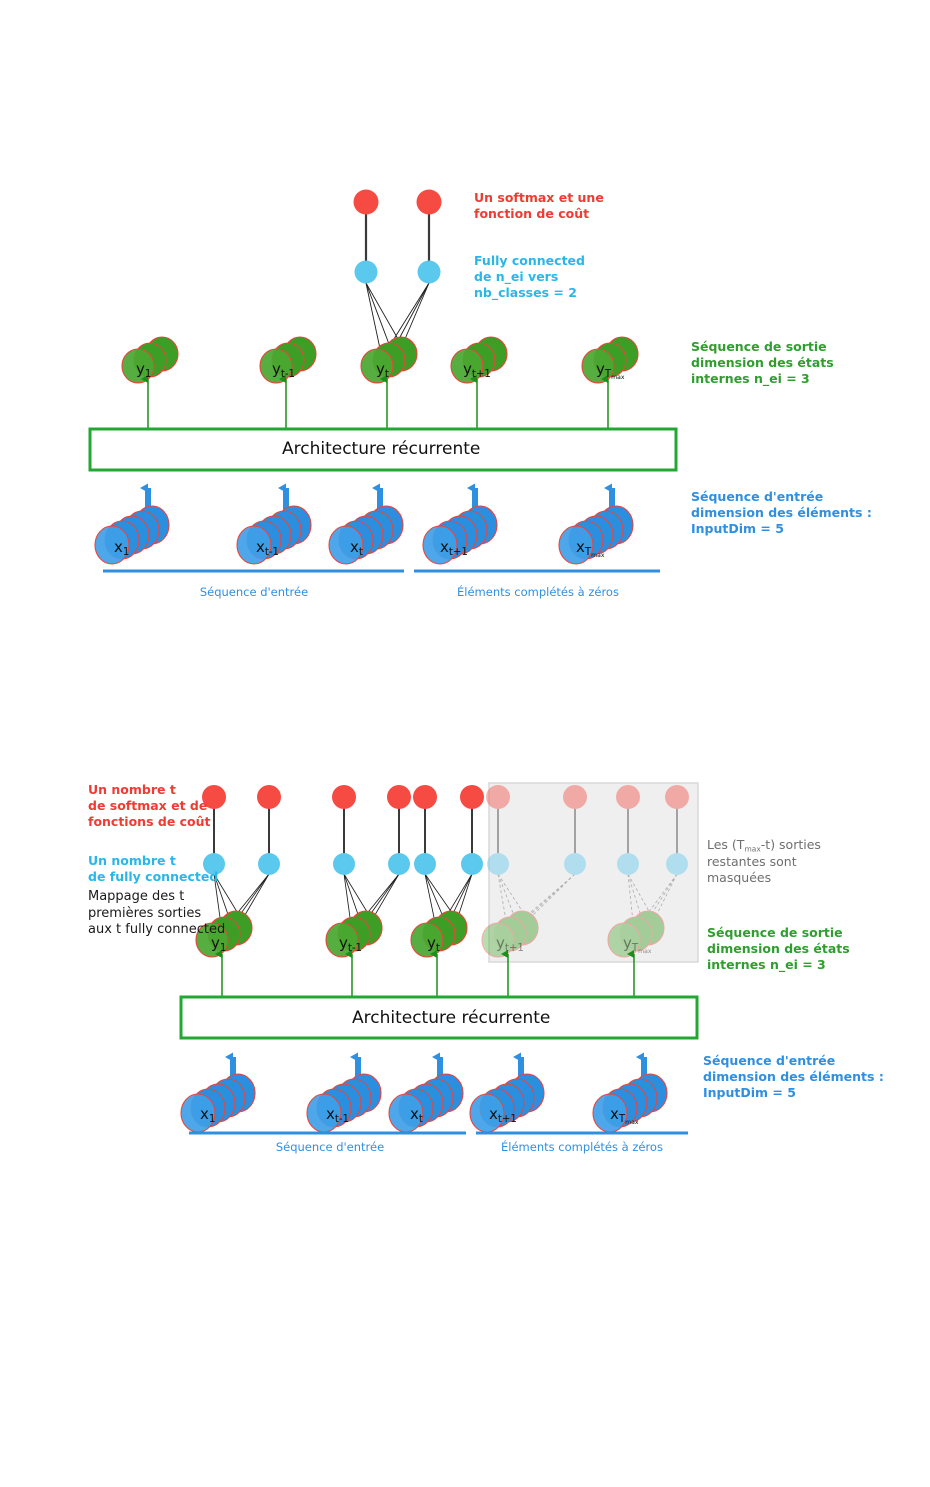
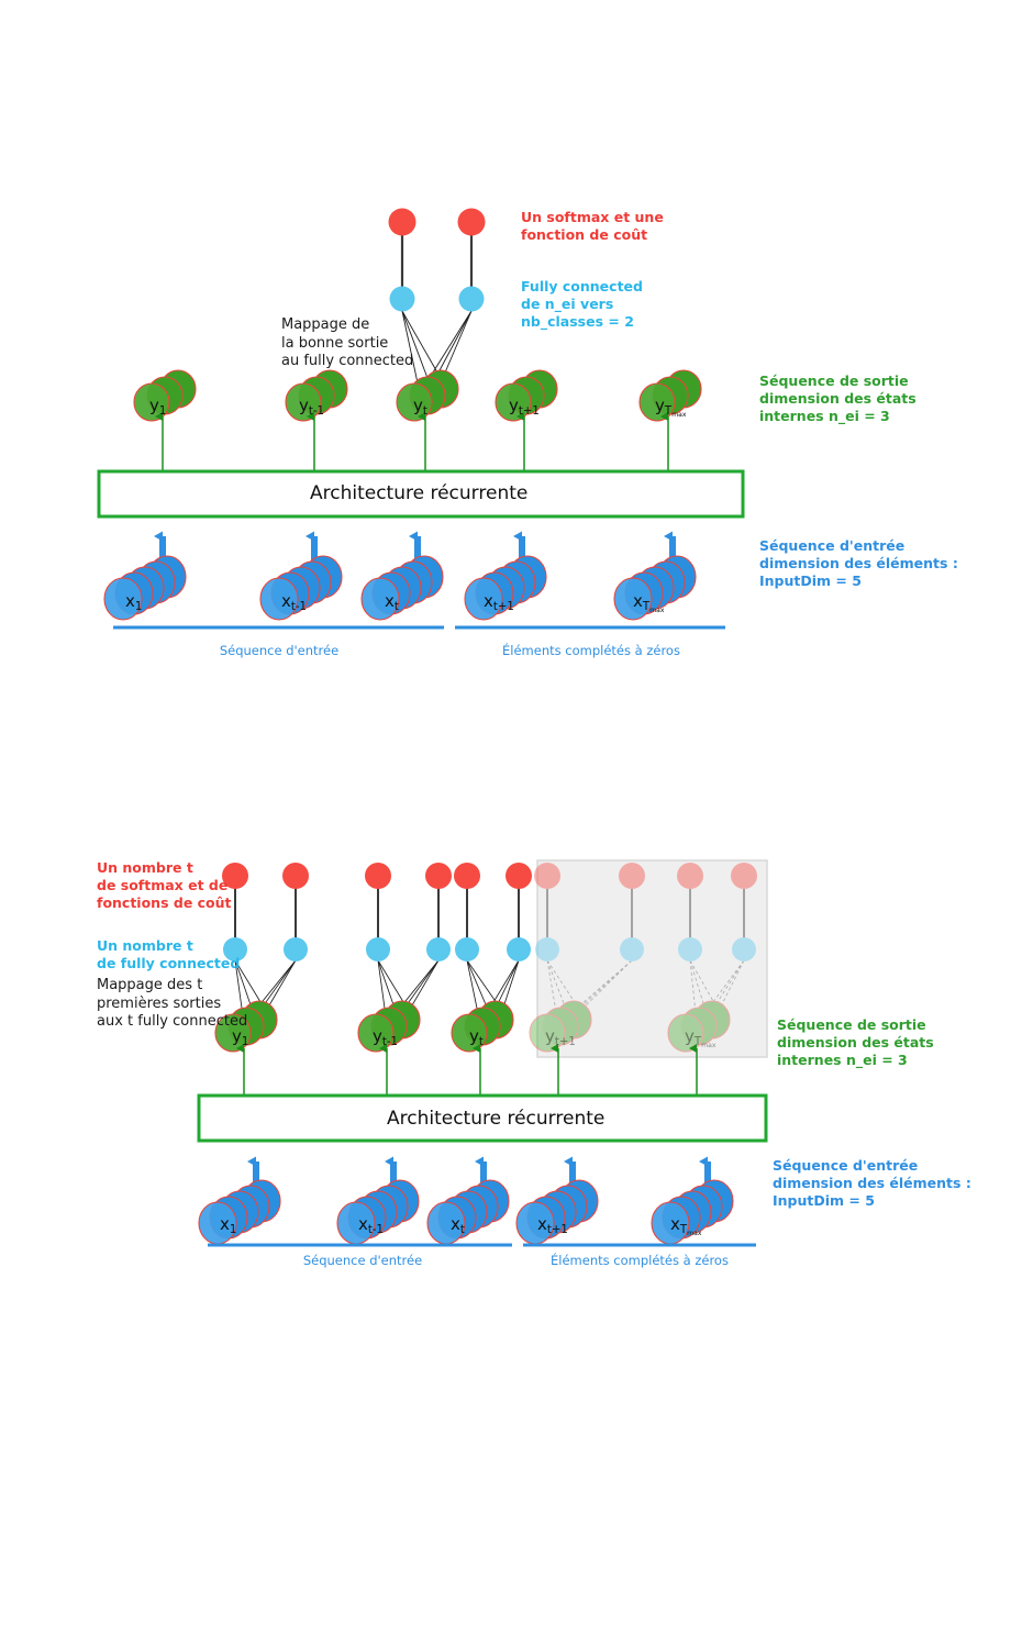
  y1
  yt-1
  yt
  yt+1
  x1
  xt-1
  xt
  xt+1
  y1
  yt-1
  yt
  yt+1
  x1
  xt-1
  xt
  xt+1
  Un softmax et une
  fonction de coût
  Fully connected
  de n_ei vers
  nb_classes = 2
+ Mappage de
+ la bonne sortie
+ au fully connected
  Séquence de sortie
  dimension des états
  internes n_ei = 3
  Séquence d'entrée
  dimension des éléments :
  InputDim = 5
  Architecture récurrente
  Séquence d'entrée
  Éléments complétés à zéros
  Un nombre t
  de softmax et de
  fonctions de coût
  Un nombre t
  de fully connected
  Mappage des t
  premières sorties
  aux t fully connected
- Les (Tmax-t) sorties
- restantes sont
- masquées
  Séquence de sortie
  dimension des états
  internes n_ei = 3
  Séquence d'entrée
  dimension des éléments :
  InputDim = 5
  Architecture récurrente
  Séquence d'entrée
  Éléments complétés à zéros
